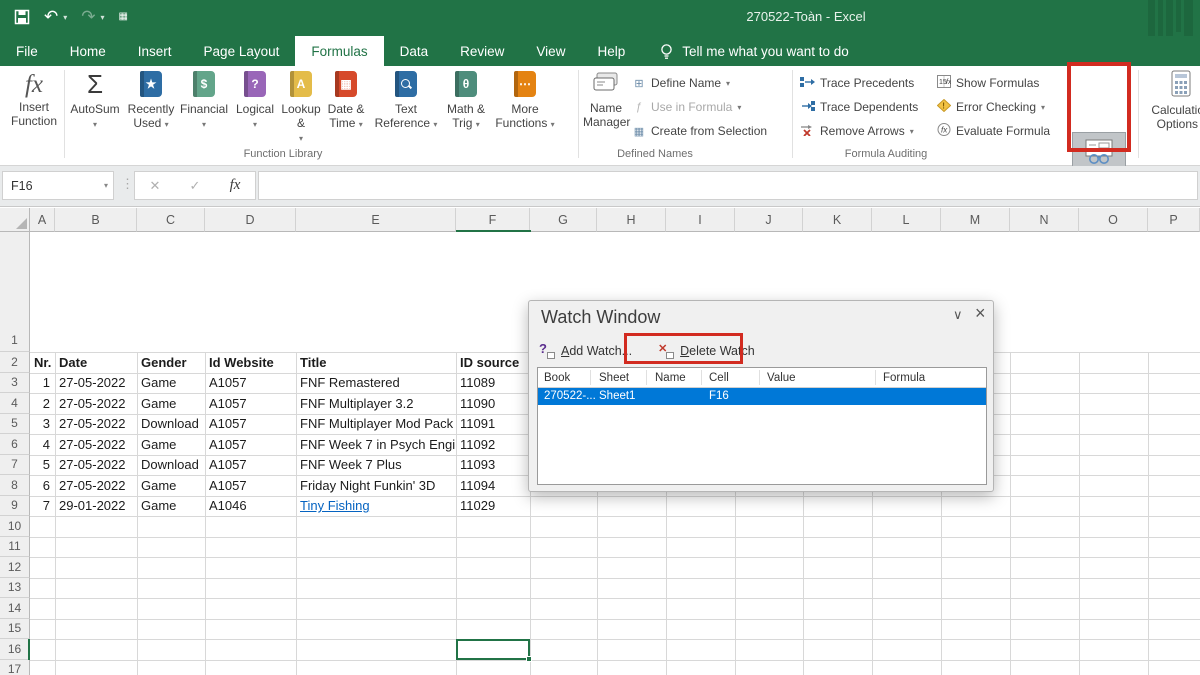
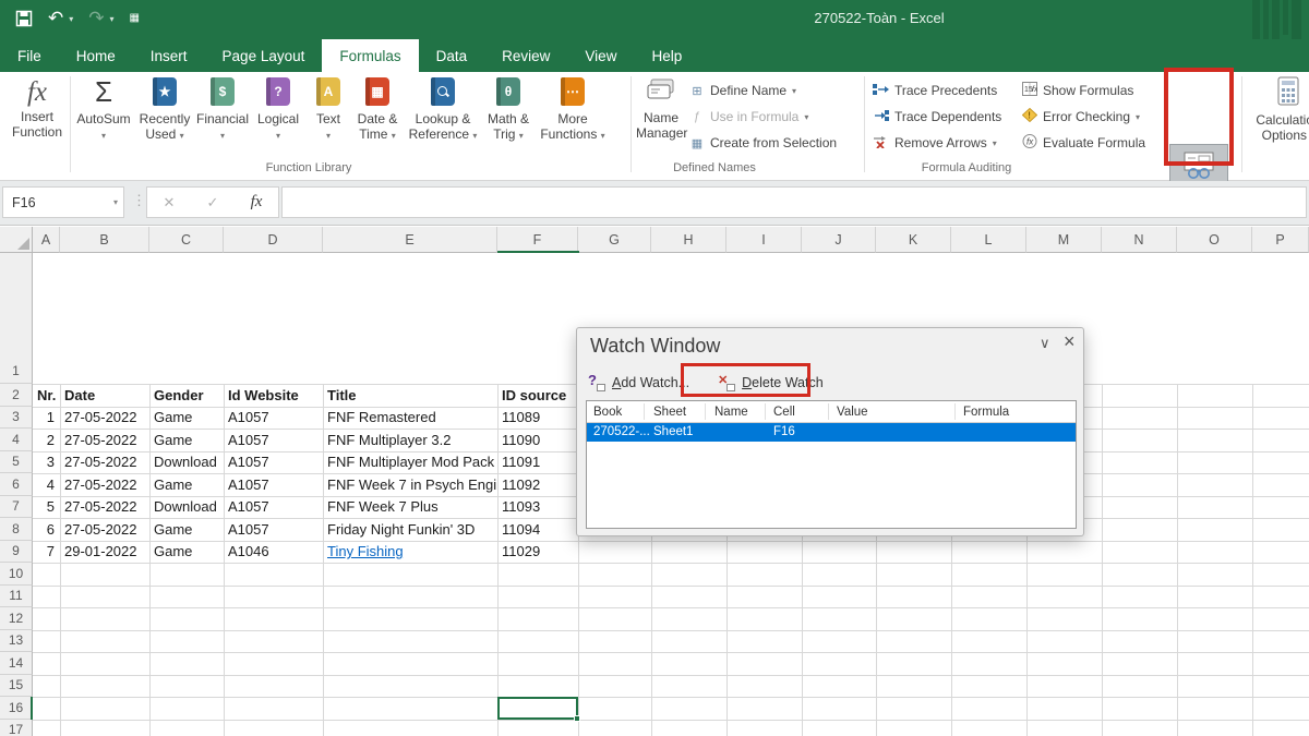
  ↶
  ▾
  ↷
  ▾
  ▦
  270522-Toàn - Excel
  File
  Home
  Insert
  Page Layout
  Formulas
  Data
  Review
  View
  Help
- Tell me what you want to do
  fx
  Insert
  Function
  Σ
  AutoSum
  ▾
  ★
  Recently
  Used ▾
  $
  Financial
  ▾
  ?
  Logical
  ▾
  A
- Lookup &
+ Text
  ▾
  ▦
  Date &
  Time ▾
- Text
+ Lookup &
  Reference ▾
  θ
  Math &
  Trig ▾
  ⋯
  More
  Functions ▾
  Function Library
  Name
  Manager
  ⊞
  Define Name
  ▾
  ƒ
  Use in Formula
  ▾
  ▦
  Create from Selection
  Defined Names
  Trace Precedents
  Trace Dependents
  Remove Arrows
  ▾
  Show Formulas
  !
  Error Checking
  ▾
  fx
  Evaluate Formula
  Formula Auditing
  Calculati
  Options
  F16
  ▾
  ⋮
  ✕
  ✓
  fx
  A
  B
  C
  D
  E
  F
  G
  H
  I
  J
  K
  L
  M
  N
  O
  P
  1
  2
  3
  4
  5
  6
  7
  8
  9
  10
  11
  12
  13
  14
  15
  16
  17
  Nr.
  Date
  Gender
  Id Website
  Title
  ID source
  1
  27-05-2022
  Game
  A1057
  FNF Remastered
  11089
  2
  27-05-2022
  Game
  A1057
  FNF Multiplayer 3.2
  11090
  3
  27-05-2022
  Download
  A1057
  FNF Multiplayer Mod Pack
  11091
  4
  27-05-2022
  Game
  A1057
  FNF Week 7 in Psych Engi
  11092
  5
  27-05-2022
  Download
  A1057
  FNF Week 7 Plus
  11093
  6
  27-05-2022
  Game
  A1057
  Friday Night Funkin' 3D
  11094
  7
  29-01-2022
  Game
  A1046
  Tiny Fishing
  11029
  Watch Window
  ∨
  ×
  ?
  Add Watch...
  ✕
  Delete Watch
  Book
  Sheet
  Name
  Cell
  Value
  Formula
  270522-...
  Sheet1
  F16
